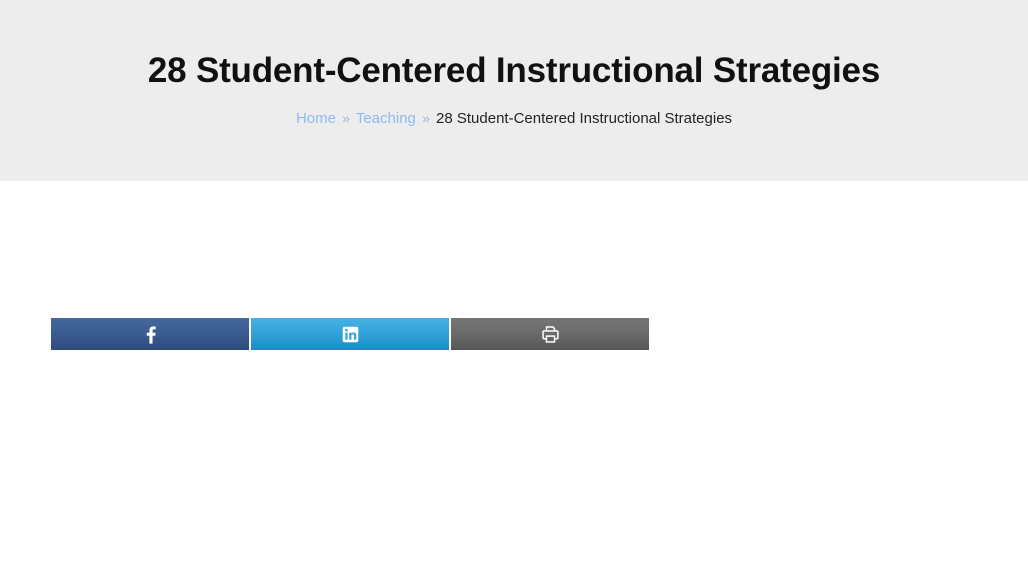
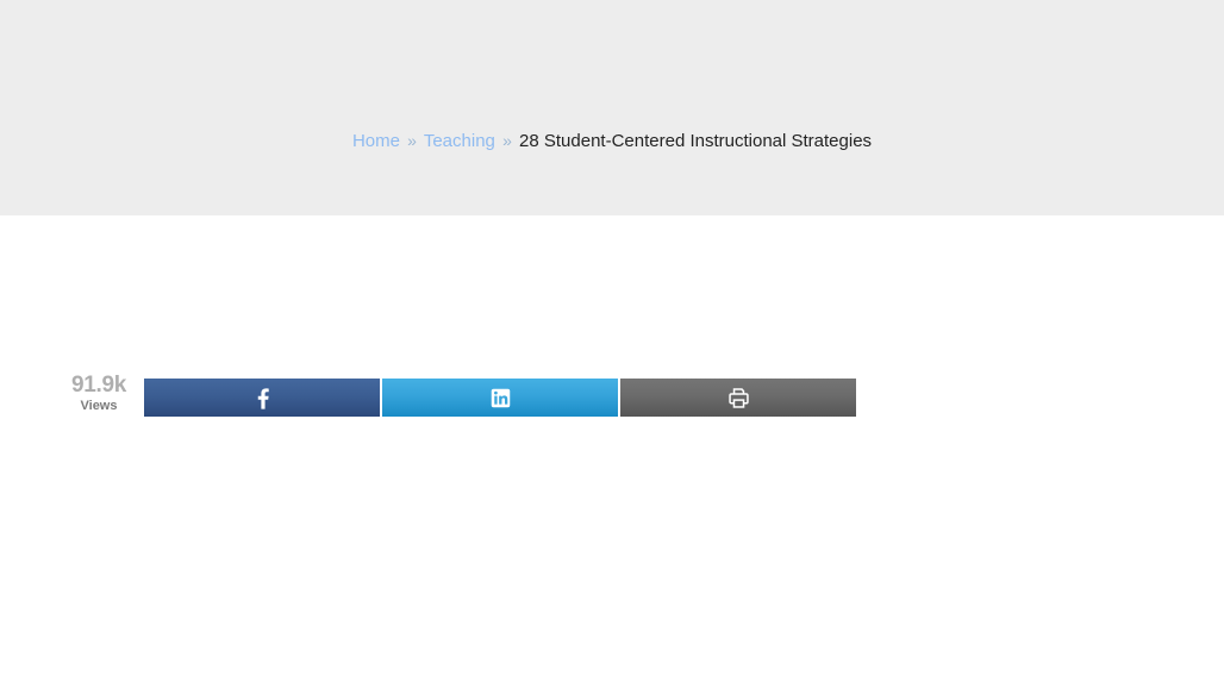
- 28 Student-Centered Instructional Strategies
  Home » Teaching » 28 Student-Centered Instructional Strategies
+ 91.9k
+ Views
